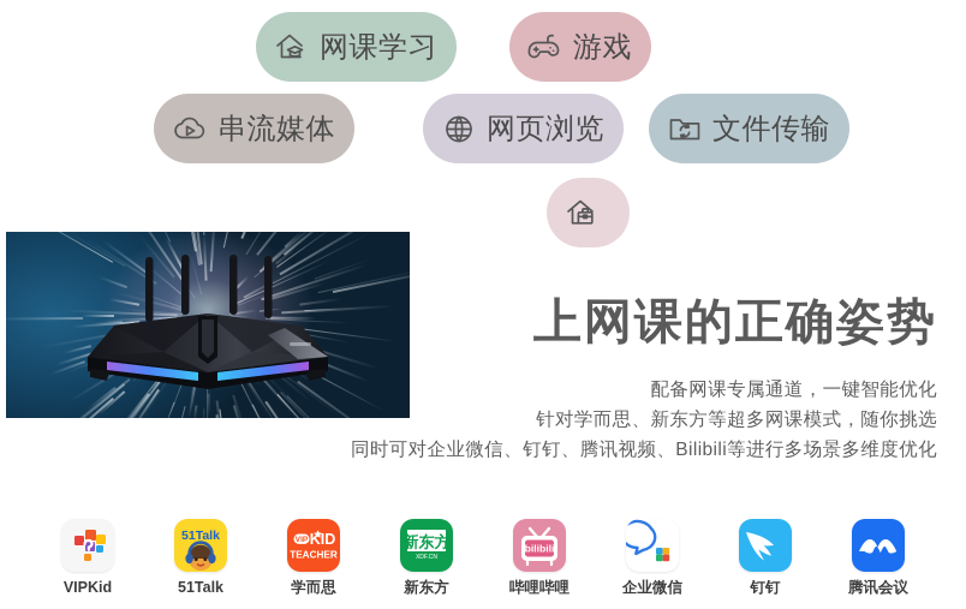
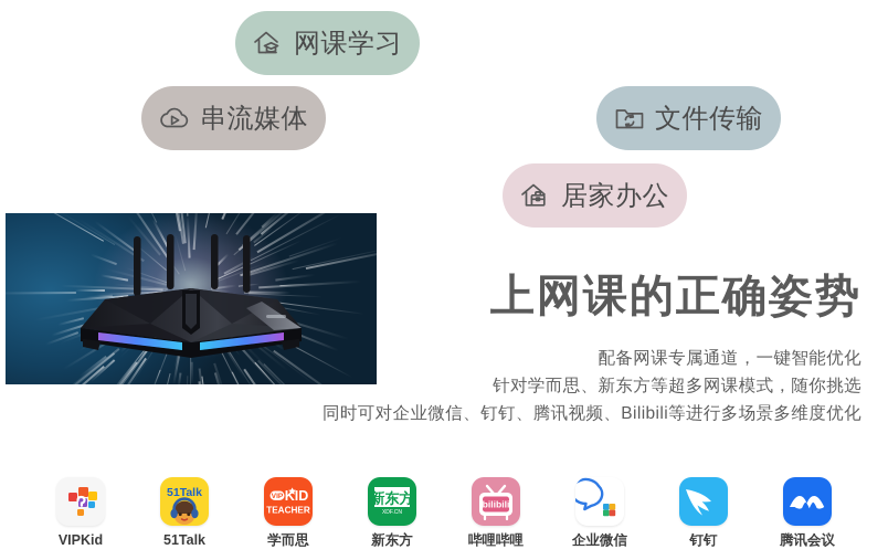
  网课学习
- 游戏
  串流媒体
- 网页浏览
  文件传输
+ 居家办公
  上网课的正确姿势
  配备网课专属通道，一键智能优化
  针对学而思、新东方等超多网课模式，随你挑选
  同时可对企业微信、钉钉、腾讯视频、Bilibili等进行多场景多维度优化
  VIPKid
  51Talk
  51Talk
  KID
  TEACHER
  学而思
  新东方
  新东方
  bilibili
  哔哩哔哩
  企业微信
  钉钉
  腾讯会议
